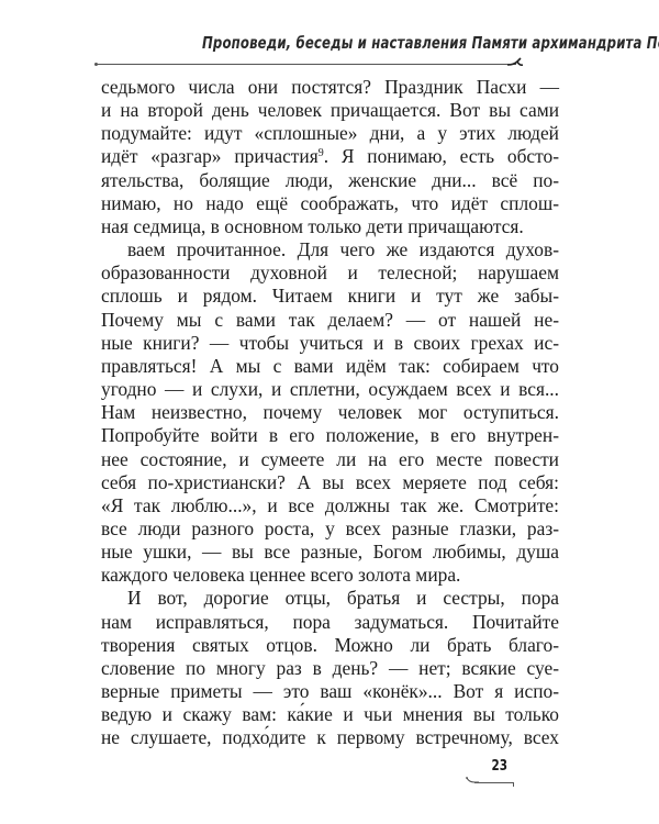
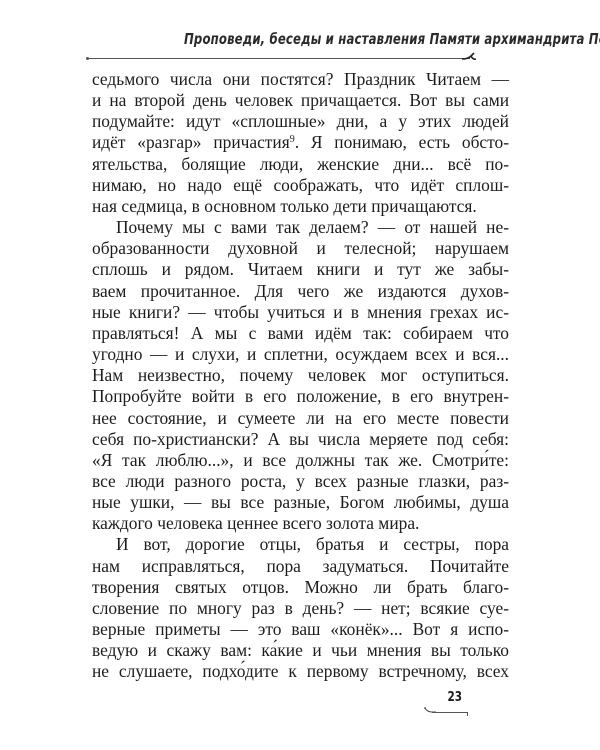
  Проповеди, беседы и наставления Памяти архимандрита П
- седьмого числа они постятся? Праздник Пасхи —
+ седьмого числа они постятся? Праздник Читаем —
  и на второй день человек причащается. Вот вы сами
  подумайте: идут «сплошные» дни, а у этих людей
  идёт «разгар» причастия9. Я понимаю, есть обсто-
  ятельства, болящие люди, женские дни... всё по-
  нимаю, но надо ещё соображать, что идёт сплош-
  ная седмица, в основном только дети причащаются.
- ваем прочитанное. Для чего же издаются духов-
+ Почему мы с вами так делаем? — от нашей не-
  образованности духовной и телесной; нарушаем
  сплошь и рядом. Читаем книги и тут же забы-
- Почему мы с вами так делаем? — от нашей не-
+ ваем прочитанное. Для чего же издаются духов-
- ные книги? — чтобы учиться и в своих грехах ис-
+ ные книги? — чтобы учиться и в мнения грехах ис-
  правляться! А мы с вами идём так: собираем что
  угодно — и слухи, и сплетни, осуждаем всех и вся...
  Нам неизвестно, почему человек мог оступиться.
  Попробуйте войти в его положение, в его внутрен-
  нее состояние, и сумеете ли на его месте повести
- себя по-христиански? А вы всех меряете под себя:
+ себя по-христиански? А вы числа меряете под себя:
  «Я так люблю...», и все должны так же. Смотри́те:
  все люди разного роста, у всех разные глазки, раз-
  ные ушки, — вы все разные, Богом любимы, душа
  каждого человека ценнее всего золота мира.
  И вот, дорогие отцы, братья и сестры, пора
  нам исправляться, пора задуматься. Почитайте
  творения святых отцов. Можно ли брать благо-
  словение по многу раз в день? — нет; всякие суе-
  верные приметы — это ваш «конёк»... Вот я испо-
  ведую и скажу вам: ка́кие и чьи мнения вы только
  не слушаете, подхо́дите к первому встречному, всех
  23
